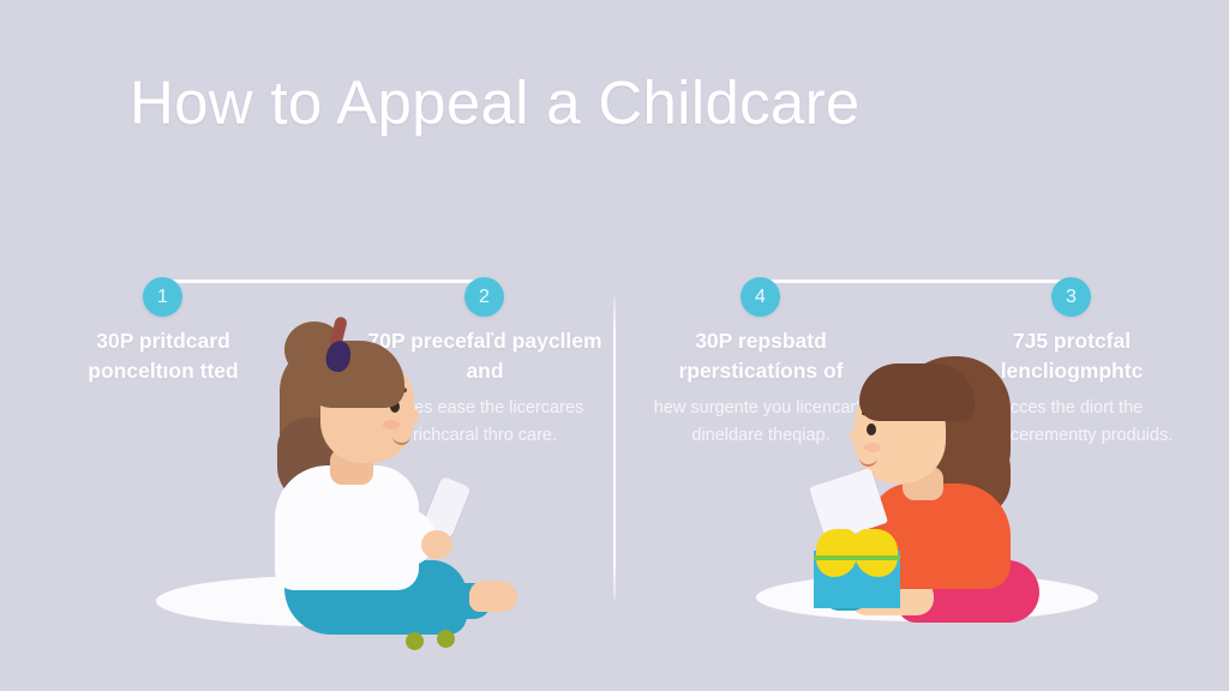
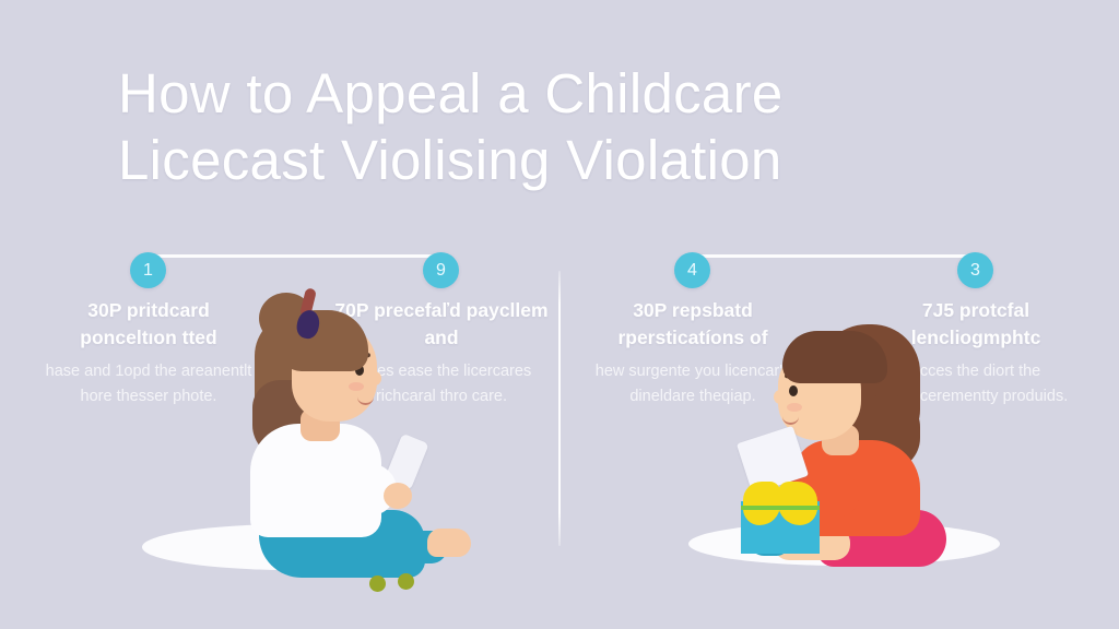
  How to Appeal a Childcare
+ Licecast Violising Violation
  1
- 2
+ 9
  4
  3
  30P pritdcard ponceltıon tted
+ hase and 1opd the areanentlt hore thesser photе.
  70P precefaľd paycllem and
  es ease the licercares richcaral thro care.
  30P repsbatd rpersticatíons of
  hew surgente you licencar dineldare theqiap.
  7J5 protcfal lencliogmphtс
  cces the diort the cerementty produids.
